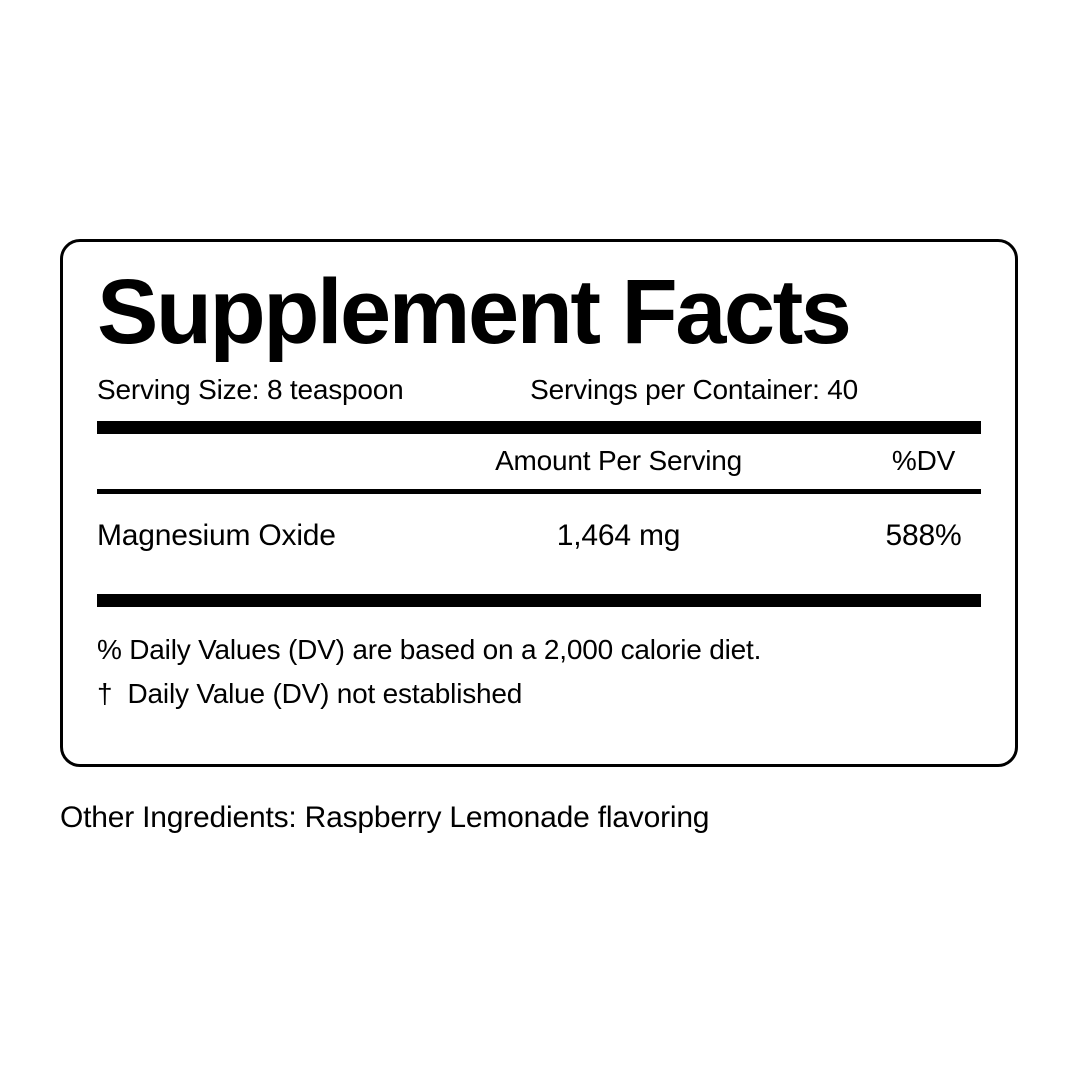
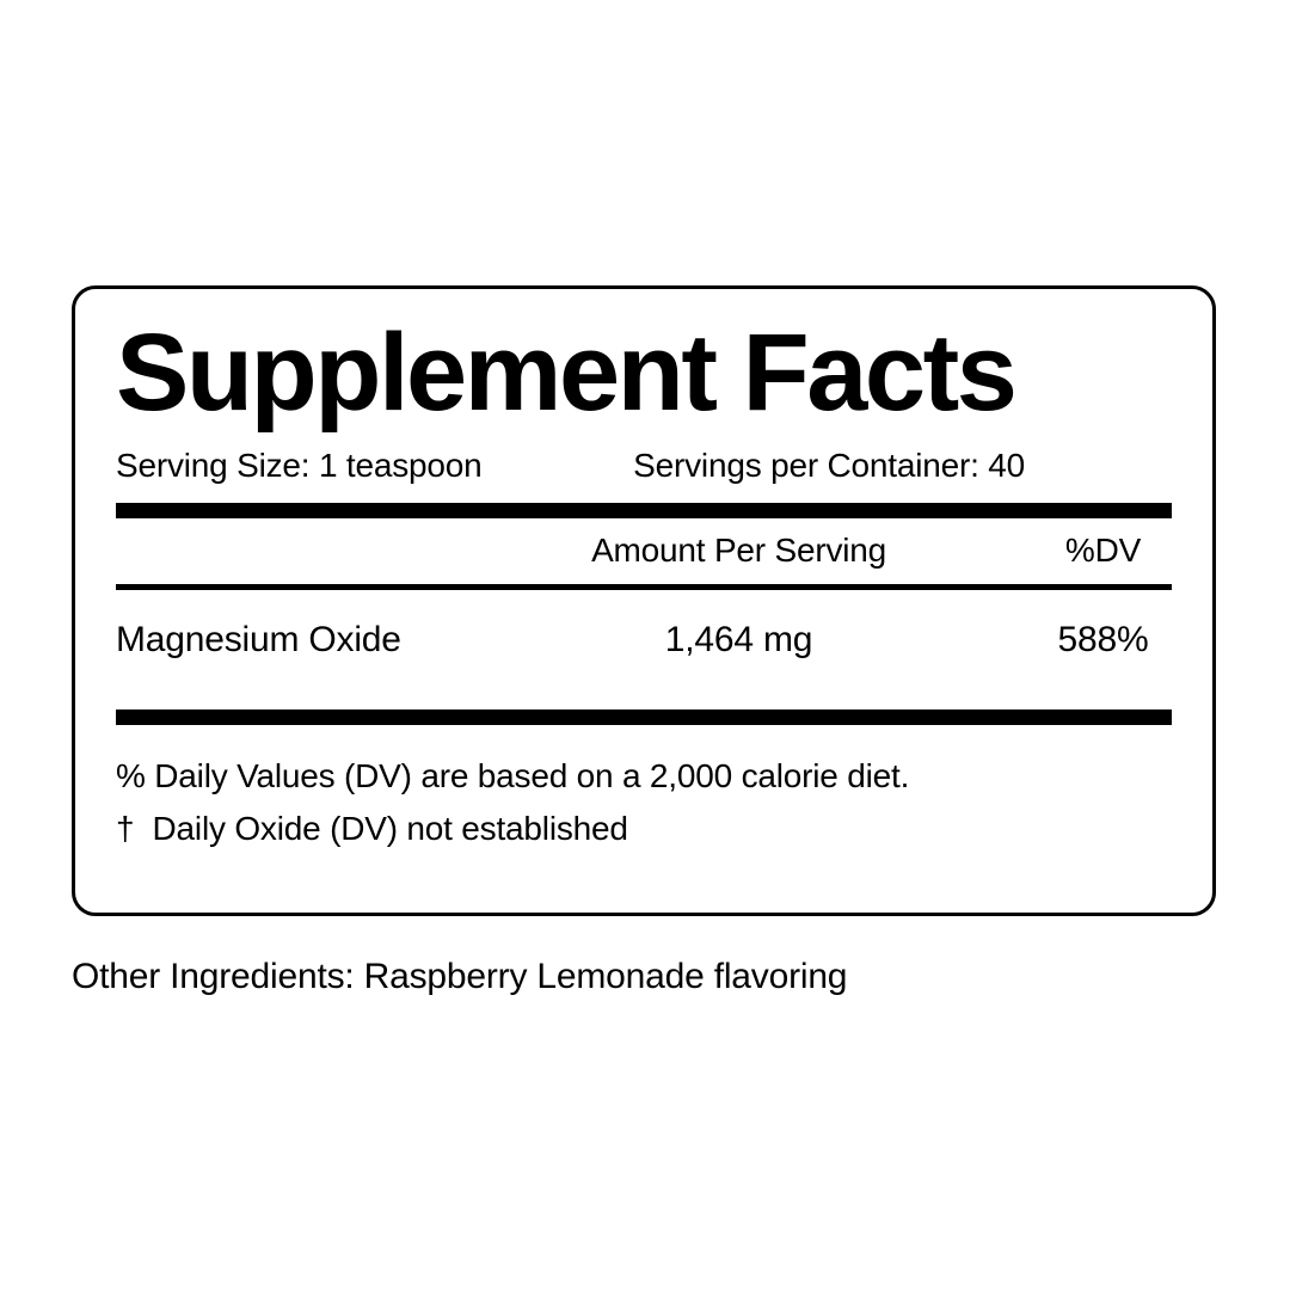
  Supplement Facts
- Serving Size: 8 teaspoon
+ Serving Size: 1 teaspoon
  Servings per Container: 40
  Amount Per Serving
  %DV
  Magnesium Oxide
  1,464 mg
  588%
  % Daily Values (DV) are based on a 2,000 calorie diet.
- † Daily Value (DV) not established
+ † Daily Oxide (DV) not established
  Other Ingredients: Raspberry Lemonade flavoring
